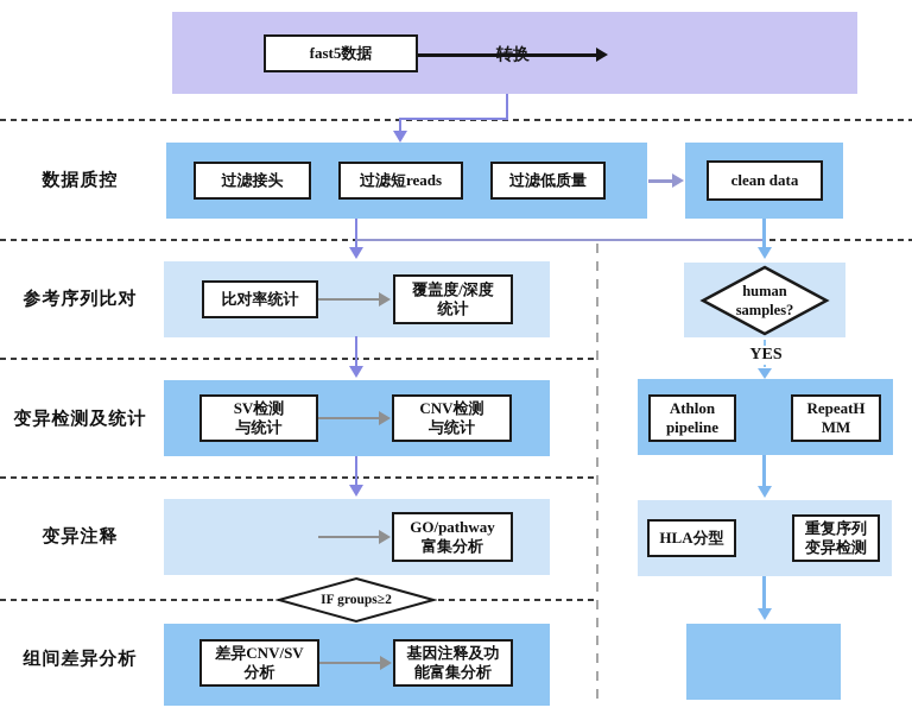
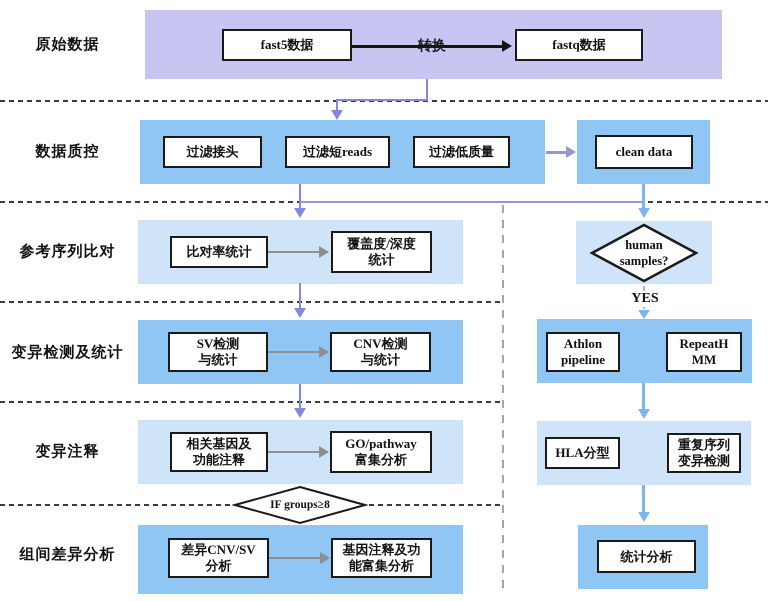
+ 原始数据
  数据质控
  参考序列比对
  变异检测及统计
  变异注释
  组间差异分析
  fast5数据
+ fastq数据
  转换
  过滤接头
  过滤短reads
  过滤低质量
  clean data
  比对率统计
  覆盖度/深度
  统计
  SV检测
  与统计
  CNV检测
  与统计
+ 相关基因及
+ 功能注释
  GO/pathway
  富集分析
  差异CNV/SV
  分析
  基因注释及功
  能富集分析
  Athlon
  pipeline
  RepeatH
  MM
  HLA分型
  重复序列
  变异检测
+ 统计分析
  human
  samples?
  YES
- IF groups≥2
+ IF groups≥8
